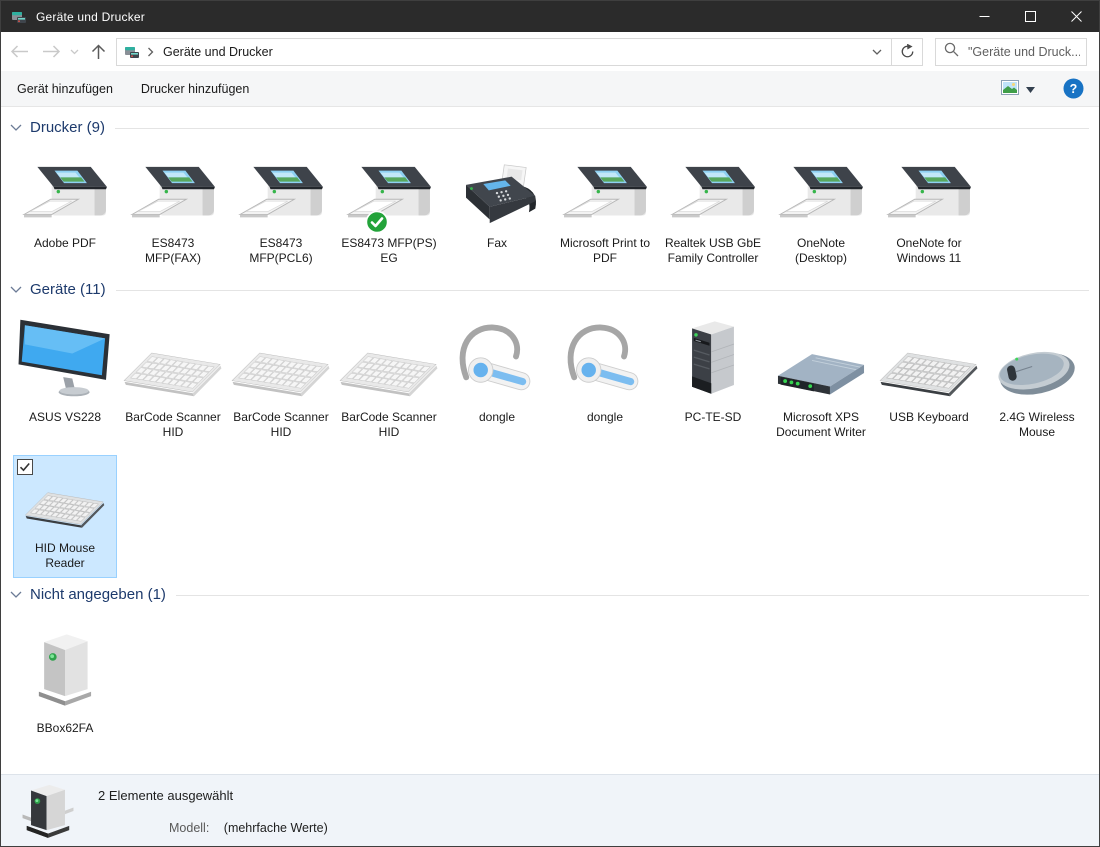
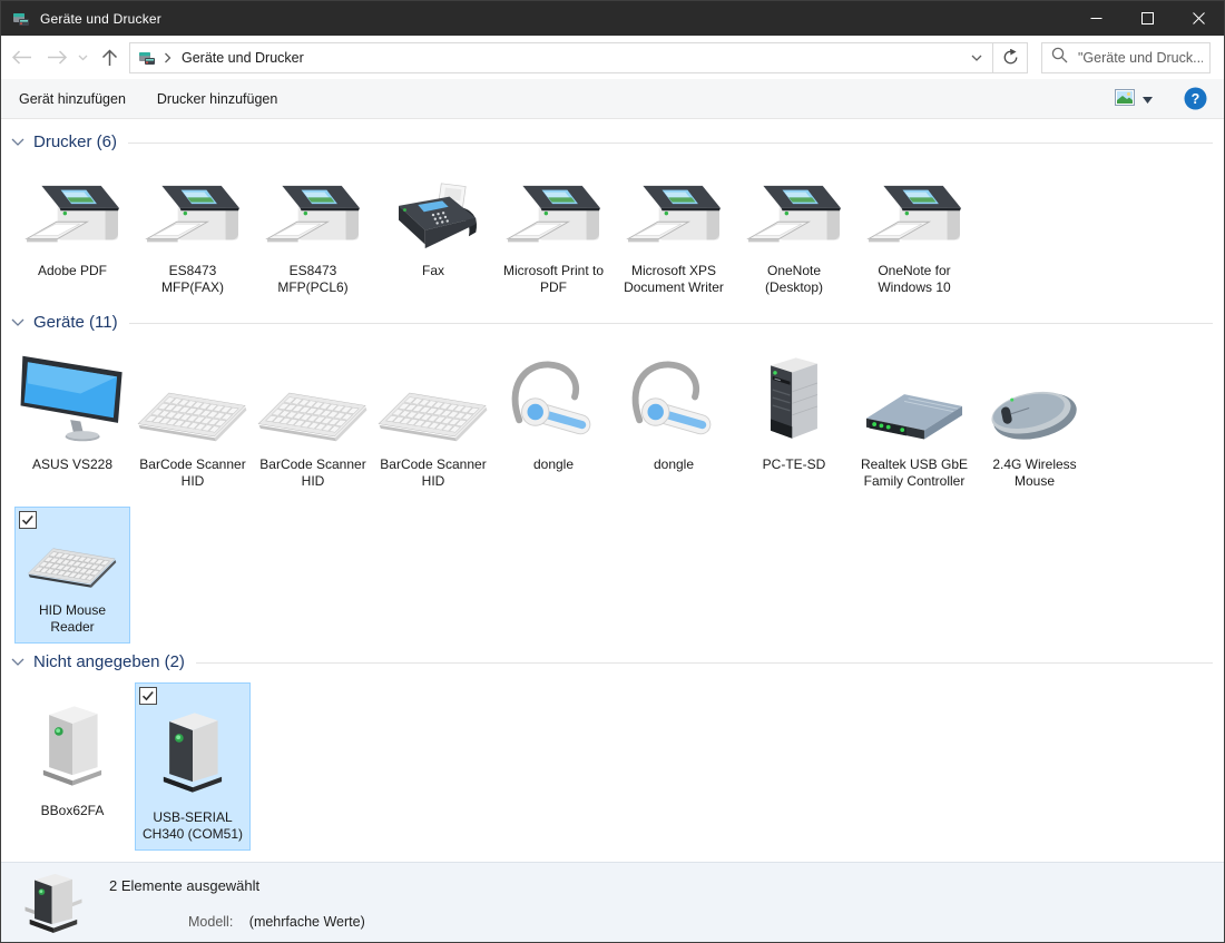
  Geräte und Drucker
  Geräte und Drucker
  "Geräte und Druck...
  Gerät hinzufügen
  Drucker hinzufügen
  ?
- Drucker (9)
+ Drucker (6)
  Adobe PDF
  ES8473 MFP(FAX)
  ES8473 MFP(PCL6)
- ES8473 MFP(PS) EG
  Fax
  Microsoft Print to PDF
- Realtek USB GbE Family Controller
+ Microsoft XPS Document Writer
  OneNote (Desktop)
- OneNote for Windows 11
+ OneNote for Windows 10
  Geräte (11)
  ASUS VS228
  BarCode Scanner HID
  BarCode Scanner HID
  BarCode Scanner HID
  dongle
  dongle
  PC-TE-SD
- Microsoft XPS Document Writer
+ Realtek USB GbE Family Controller
- USB Keyboard
  2.4G Wireless Mouse
  HID Mouse Reader
- Nicht angegeben (1)
+ Nicht angegeben (2)
  BBox62FA
+ USB-SERIAL CH340 (COM51)
  2 Elemente ausgewählt
  Modell: (mehrfache Werte)
